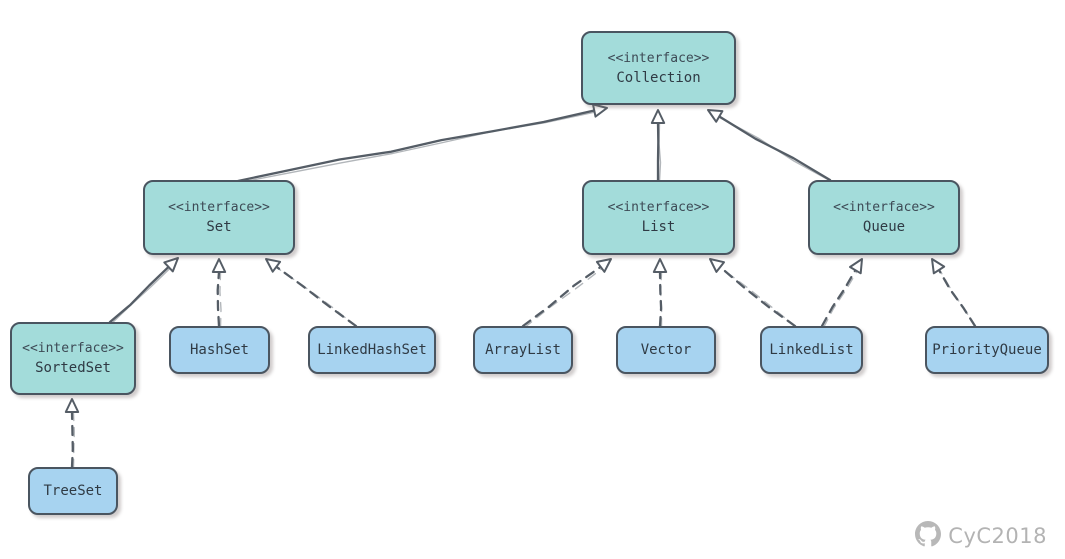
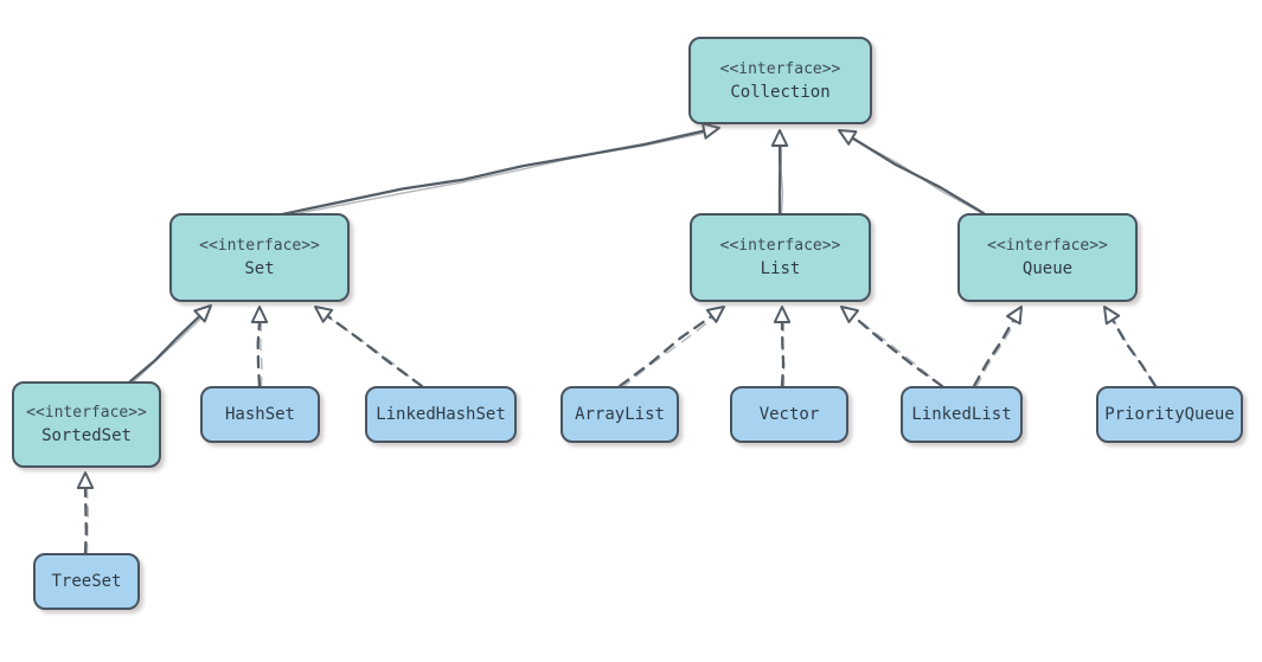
  <<interface>>
  Collection
  <<interface>>
  Set
  <<interface>>
  List
  <<interface>>
  Queue
  <<interface>>
  SortedSet
  HashSet
  LinkedHashSet
  ArrayList
  Vector
  LinkedList
  PriorityQueue
  TreeSet
- CyC2018
